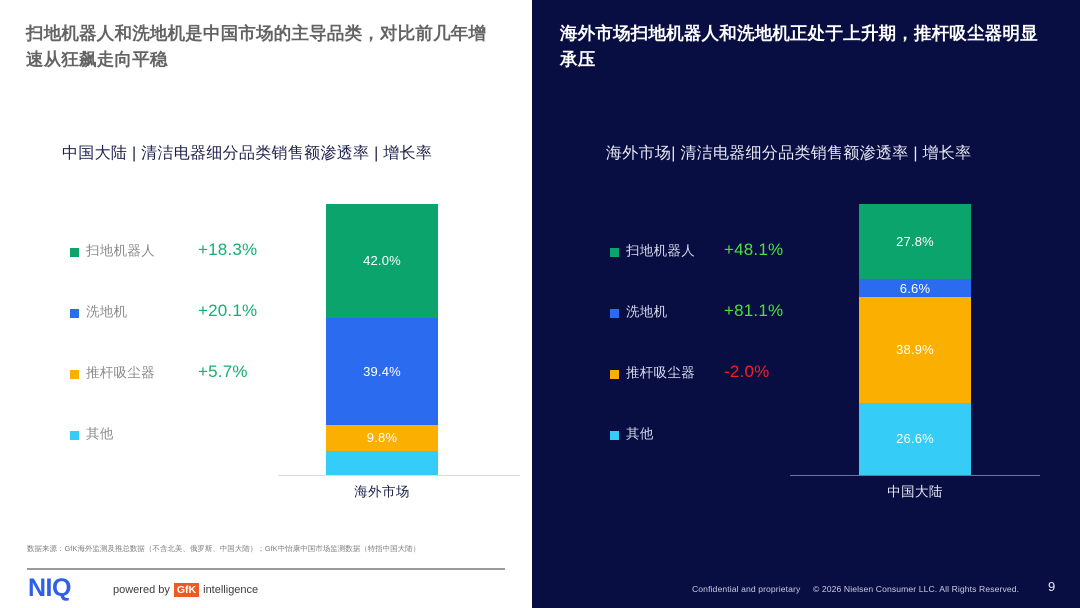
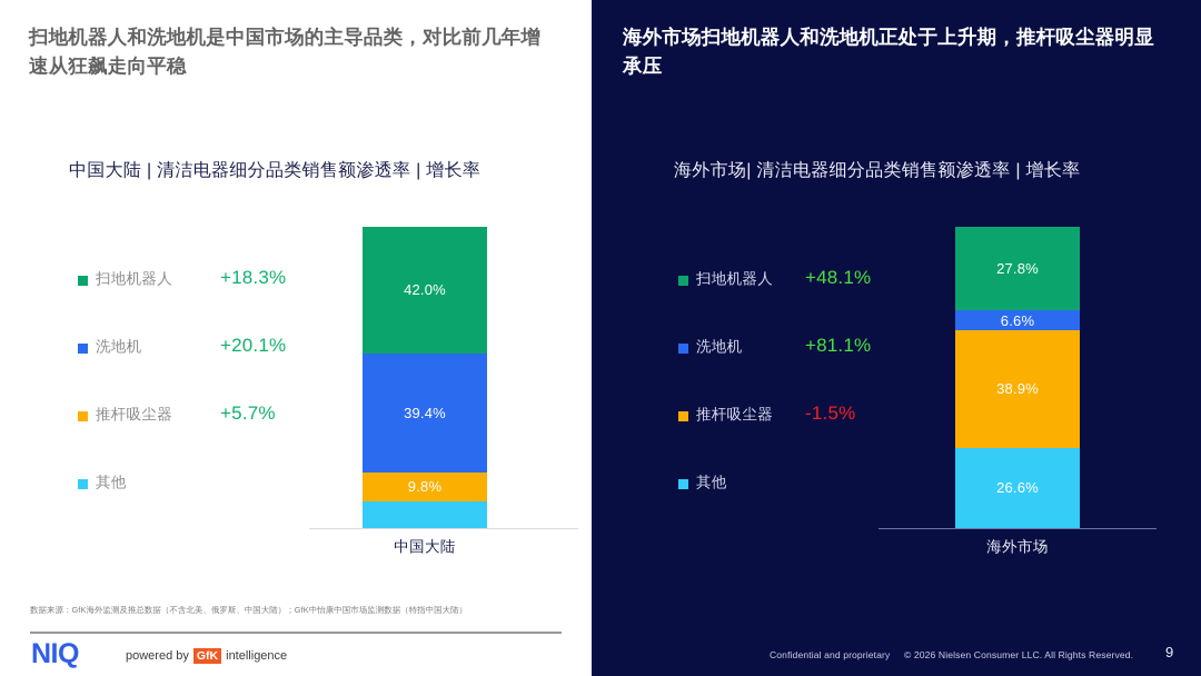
  扫地机器人和洗地机是中国市场的主导品类，对比前几年增速从狂飙走向平稳
  中国大陆 | 清洁电器细分品类销售额渗透率 | 增长率
  扫地机器人
  +18.3%
  洗地机
  +20.1%
  推杆吸尘器
  +5.7%
  其他
  42.0%
  39.4%
  9.8%
- 海外市场
+ 中国大陆
  数据来源：GfK海外监测及推总数据（不含北美、俄罗斯、中国大陆）；GfK中怡康中国市场监测数据（特指中国大陆）
  海外市场扫地机器人和洗地机正处于上升期，推杆吸尘器明显承压
  海外市场| 清洁电器细分品类销售额渗透率 | 增长率
  扫地机器人
  +48.1%
  洗地机
  +81.1%
  推杆吸尘器
- -2.0%
+ -1.5%
  其他
  27.8%
  6.6%
  38.9%
  26.6%
- 中国大陆
+ 海外市场
  NIQ
  powered by
  GfK
  intelligence
  Confidential and proprietary
  © 2026 Nielsen Consumer LLC. All Rights Reserved.
  9
